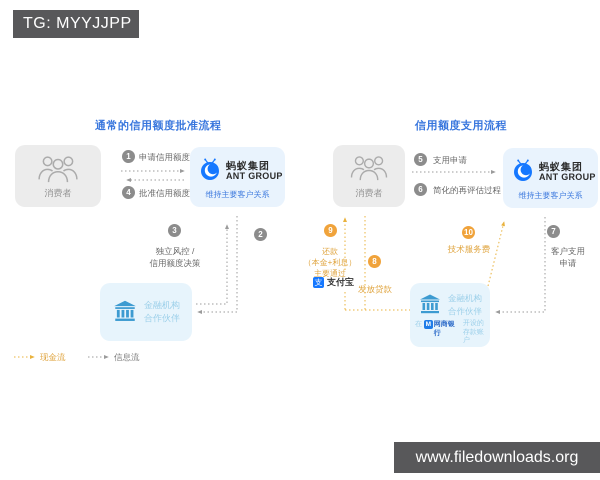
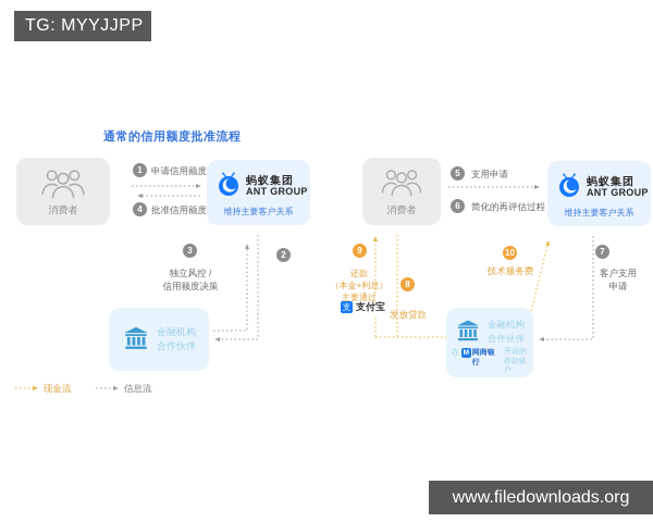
  TG: MYYJJPP
  www.filedownloads.org
  通常的信用额度批准流程
  消费者
  1
  申请信用额度
  4
  批准信用额度
  蚂蚁集团
  ANT GROUP
  维持主要客户关系
  3
  独立风控 /
  信用额度决策
  2
  金融机构
  合作伙伴
  现金流
  信息流
- 信用额度支用流程
  消费者
  5
  支用申请
  6
  简化的再评估过程
  蚂蚁集团
  ANT GROUP
  维持主要客户关系
  9
  还款
  （本金+利息）
  主要通过
  支
  支付宝
  8
  发放贷款
  10
  技术服务费
  7
  客户支用
  申请
  金融机构
  合作伙伴
